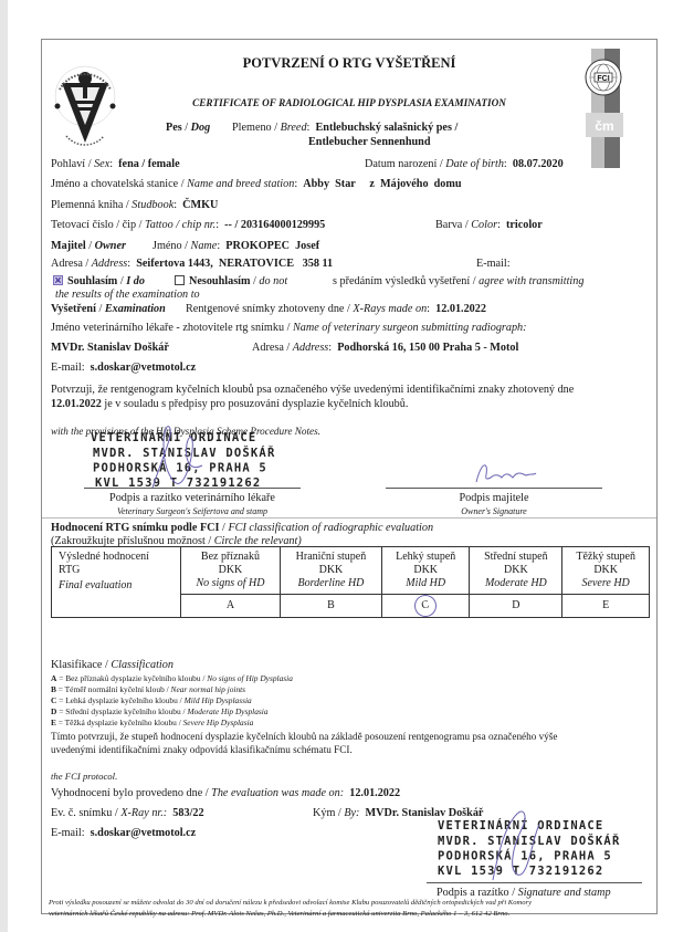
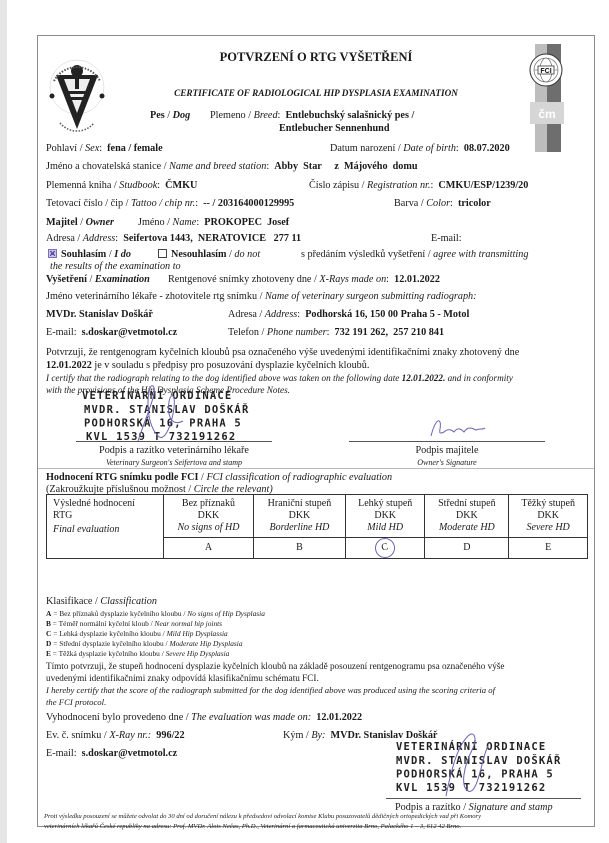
  čm
  POTVRZENÍ O RTG VYŠETŘENÍ
  CERTIFICATE OF RADIOLOGICAL HIP DYSPLASIA EXAMINATION
  Pes / Dog
  Plemeno / Breed: Entlebuchský salašnický pes /
  Entlebucher Sennenhund
  Pohlaví / Sex: fena / female
  Datum narození / Date of birth: 08.07.2020
  Jméno a chovatelská stanice / Name and breed station: Abby Star z Májového domu
  Plemenná kniha / Studbook: ČMKU
+ Číslo zápisu / Registration nr.: CMKU/ESP/1239/20
  Tetovací číslo / čip / Tattoo / chip nr.: -- / 203164000129995
  Barva / Color: tricolor
  Majitel / Owner
  Jméno / Name: PROKOPEC Josef
- Adresa / Address: Seifertova 1443, NERATOVICE 358 11
+ Adresa / Address: Seifertova 1443, NERATOVICE 277 11
  E-mail:
  Souhlasím / I do
  Nesouhlasím / do not
  s předáním výsledků vyšetření / agree with transmitting
  the results of the examination to
  Vyšetření / Examination
  Rentgenové snímky zhotoveny dne / X-Rays made on: 12.01.2022
  Jméno veterinárního lékaře - zhotovitele rtg snímku / Name of veterinary surgeon submitting radiograph:
  MVDr. Stanislav Doškář
  Adresa / Address: Podhorská 16, 150 00 Praha 5 - Motol
  E-mail: s.doskar@vetmotol.cz
+ Telefon / Phone number: 732 191 262, 257 210 841
  Potvrzuji, že rentgenogram kyčelních kloubů psa označeného výše uvedenými identifikačními znaky zhotovený dne
  12.01.2022 je v souladu s předpisy pro posuzování dysplazie kyčelních kloubů.
+ I certify that the radiograph relating to the dog identified above was taken on the following date 12.01.2022. and in conformity
  with the provisions of the Hip Dysplasia Scheme Procedure Notes.
  VETERINÁRÍ ORDINACE
  MVDR. STNISLAV DOŠKÁŘ
  PODHORSKÁ 1, PRAHA 5
  KVL 1539 T 732191262
  Podpis a razítko veterinárního lékaře
  Veterinary Surgeon's Seifertova and stamp
  Podpis majitele
  Owner's Signature
  Hodnocení RTG snímku podle FCI / FCI classification of radiographic evaluation
  (Zakroužkujte příslušnou možnost / Circle the relevant)
  Výsledné hodnocení RTG Final evaluation	Bez příznakůDKKNo signs of HD	Hraniční stupeňDKKBorderline HD	Lehký stupeňDKKMild HD	Střední stupeňDKKModerate HD	Těžký stupeňDKKSevere HD
  Klasifikace / Classification
  A = Bez příznaků dysplazie kyčelního kloubu / No signs of Hip Dysplasia
  B = Téměř normální kyčelní kloub / Near normal hip joints
  C = Lehká dysplazie kyčelního kloubu / Mild Hip Dysplassia
  D = Střední dysplazie kyčelního kloubu / Moderate Hip Dysplasia
  E = Těžká dysplazie kyčelního kloubu / Severe Hip Dysplasia
  Tímto potvrzuji, že stupeň hodnocení dysplazie kyčelních kloubů na základě posouzení rentgenogramu psa označeného výše
  uvedenými identifikačními znaky odpovídá klasifikačnímu schématu FCI.
+ I hereby certify that the score of the radiograph submitted for the dog identified above was produced using the scoring criteria of
  the FCI protocol.
  Vyhodnocení bylo provedeno dne / The evaluation was made on: 12.01.2022
- Ev. č. snímku / X-Ray nr.: 583/22
+ Ev. č. snímku / X-Ray nr.: 996/22
  Kým / By: MVDr. Stanislav Doškář
  E-mail: s.doskar@vetmotol.cz
  VETERINÁNÍ ORDINACE
  MVDR. STAISLAV DOŠKÁŘ
  PODHORSKÁ 16, PRAHA 5
  KVL 1539 T 732191262
  Podpis a razítko / Signature and stamp
